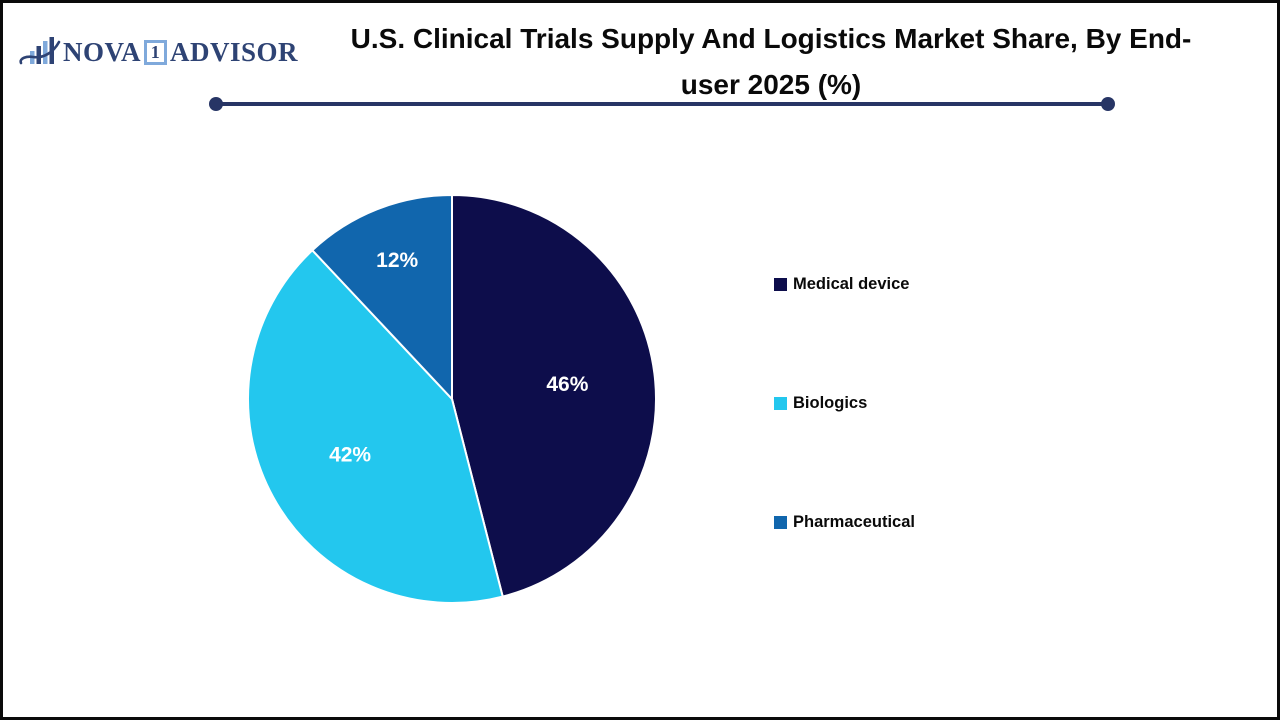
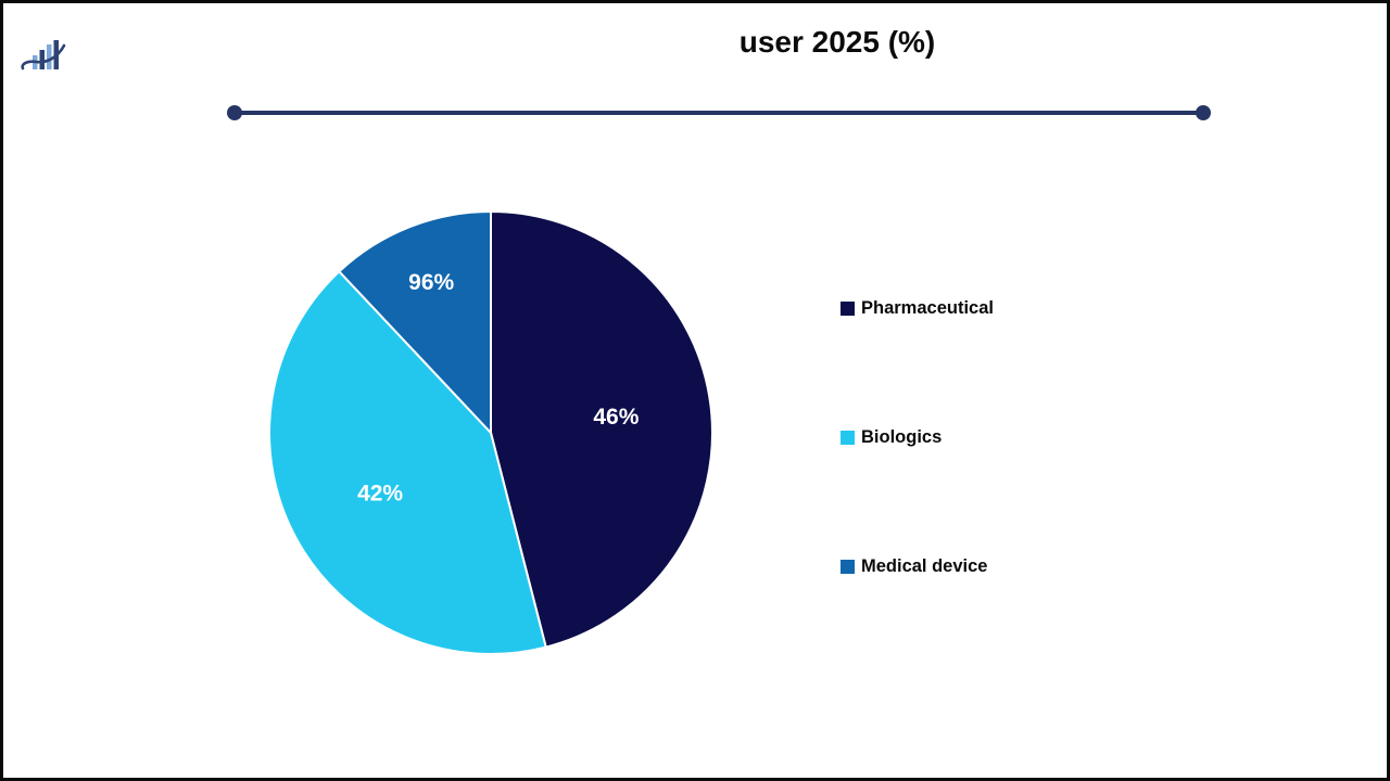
- NOVA
- 1
- ADVISOR
- U.S. Clinical Trials Supply And Logistics Market Share, By End-
  user 2025 (%)
  46%
  42%
- 12%
+ 96%
- Medical device
+ Pharmaceutical
  Biologics
- Pharmaceutical
+ Medical device
